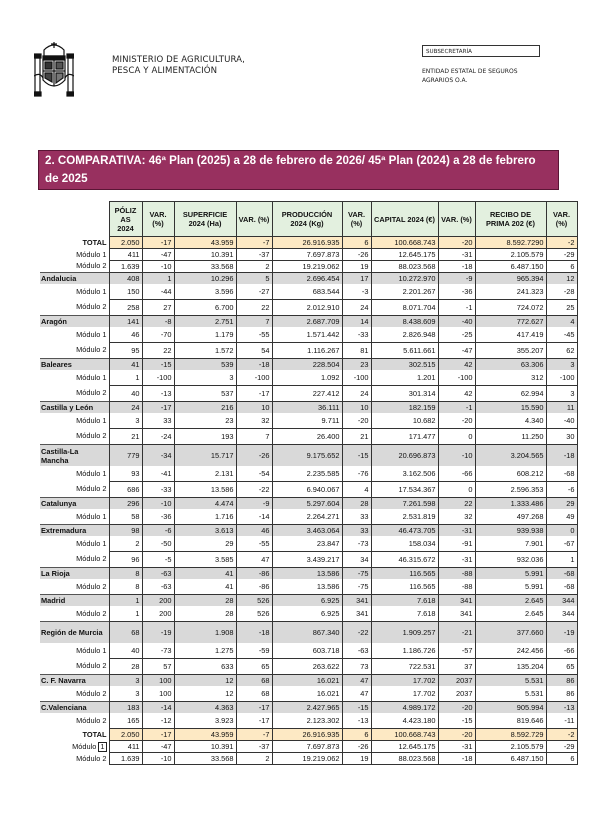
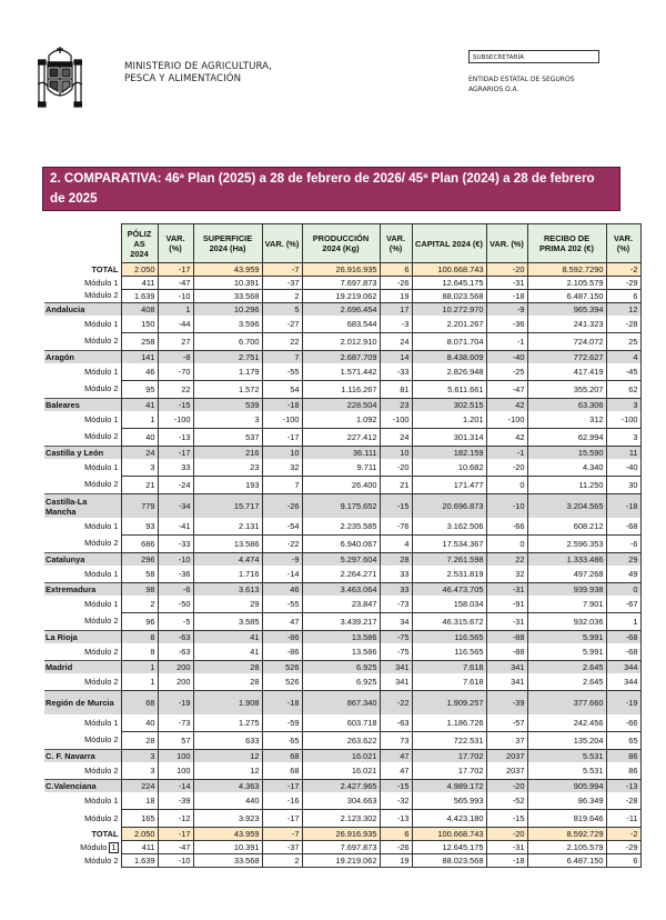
  MINISTERIO DE AGRICULTURA,
  PESCA Y ALIMENTACIÓN
  2. COMPARATIVA: 46ª Plan (2025) a 28 de febrero de 2026/ 45ª Plan (2024) a 28 de febrero de 2025
  	PÓLIZ AS 2024	VAR. (%)	SUPERFICIE 2024 (Ha)	VAR. (%)	PRODUCCIÓN 2024 (Kg)	VAR. (%)	CAPITAL 2024 (€)	VAR. (%)	RECIBO DE PRIMA 202 (€)	VAR. (%)
  TOTAL	2.050	-17	43.959	-7	26.916.935	6	100.668.743	-20	8.592.7290	-2
  Módulo 1	411	-47	10.391	-37	7.697.873	-26	12.645.175	-31	2.105.579	-29
  Módulo 2	1.639	-10	33.568	2	19.219.062	19	88.023.568	-18	6.487.150	6
  Andalucia	408	1	10.296	5	2.696.454	17	10.272.970	-9	965.394	12
  Módulo 1	150	-44	3.596	-27	683.544	-3	2.201.267	-36	241.323	-28
  Módulo 2	258	27	6.700	22	2.012.910	24	8.071.704	-1	724.072	25
  Aragón	141	-8	2.751	7	2.687.709	14	8.438.609	-40	772.627	4
  Módulo 1	46	-70	1.179	-55	1.571.442	-33	2.826.948	-25	417.419	-45
  Módulo 2	95	22	1.572	54	1.116.267	81	5.611.661	-47	355.207	62
  Baleares	41	-15	539	-18	228.504	23	302.515	42	63.306	3
  Módulo 1	1	-100	3	-100	1.092	-100	1.201	-100	312	-100
  Módulo 2	40	-13	537	-17	227.412	24	301.314	42	62.994	3
  Castilla y León	24	-17	216	10	36.111	10	182.159	-1	15.590	11
  Módulo 1	3	33	23	32	9.711	-20	10.682	-20	4.340	-40
  Módulo 2	21	-24	193	7	26.400	21	171.477	0	11.250	30
  Castilla-La Mancha	779	-34	15.717	-26	9.175.652	-15	20.696.873	-10	3.204.565	-18
  Módulo 1	93	-41	2.131	-54	2.235.585	-76	3.162.506	-66	608.212	-68
  Módulo 2	686	-33	13.586	-22	6.940.067	4	17.534.367	0	2.596.353	-6
  Catalunya	296	-10	4.474	-9	5.297.604	28	7.261.598	22	1.333.486	29
  Módulo 1	58	-36	1.716	-14	2.264.271	33	2.531.819	32	497.268	49
  Extremadura	98	-6	3.613	46	3.463.064	33	46.473.705	-31	939.938	0
  Módulo 1	2	-50	29	-55	23.847	-73	158.034	-91	7.901	-67
  Módulo 2	96	-5	3.585	47	3.439.217	34	46.315.672	-31	932.036	1
  La Rioja	8	-63	41	-86	13.586	-75	116.565	-88	5.991	-68
  Módulo 2	8	-63	41	-86	13.586	-75	116.565	-88	5.991	-68
  Madrid	1	200	28	526	6.925	341	7.618	341	2.645	344
  Módulo 2	1	200	28	526	6.925	341	7.618	341	2.645	344
- Región de Murcia	68	-19	1.908	-18	867.340	-22	1.909.257	-21	377.660	-19
+ Región de Murcia	68	-19	1.908	-18	867.340	-22	1.909.257	-39	377.660	-19
  Módulo 1	40	-73	1.275	-59	603.718	-63	1.186.726	-57	242.456	-66
  Módulo 2	28	57	633	65	263.622	73	722.531	37	135.204	65
  C. F. Navarra	3	100	12	68	16.021	47	17.702	2037	5.531	86
  Módulo 2	3	100	12	68	16.021	47	17.702	2037	5.531	86
- C.Valenciana	183	-14	4.363	-17	2.427.965	-15	4.989.172	-20	905.994	-13
+ C.Valenciana	224	-14	4.363	-17	2.427.965	-15	4.989.172	-20	905.994	-13
+ Módulo 1	18	-39	440	-16	304.663	-32	565.993	-52	86.349	-28
  Módulo 2	165	-12	3.923	-17	2.123.302	-13	4.423.180	-15	819.646	-11
  TOTAL	2.050	-17	43.959	-7	26.916.935	6	100.668.743	-20	8.592.729	-2
  Módulo 1	411	-47	10.391	-37	7.697.873	-26	12.645.175	-31	2.105.579	-29
  Módulo 2	1.639	-10	33.568	2	19.219.062	19	88.023.568	-18	6.487.150	6
